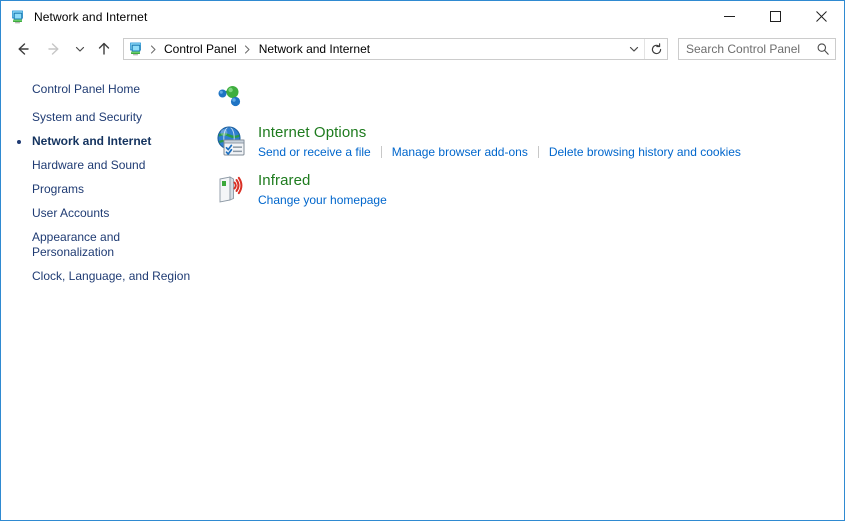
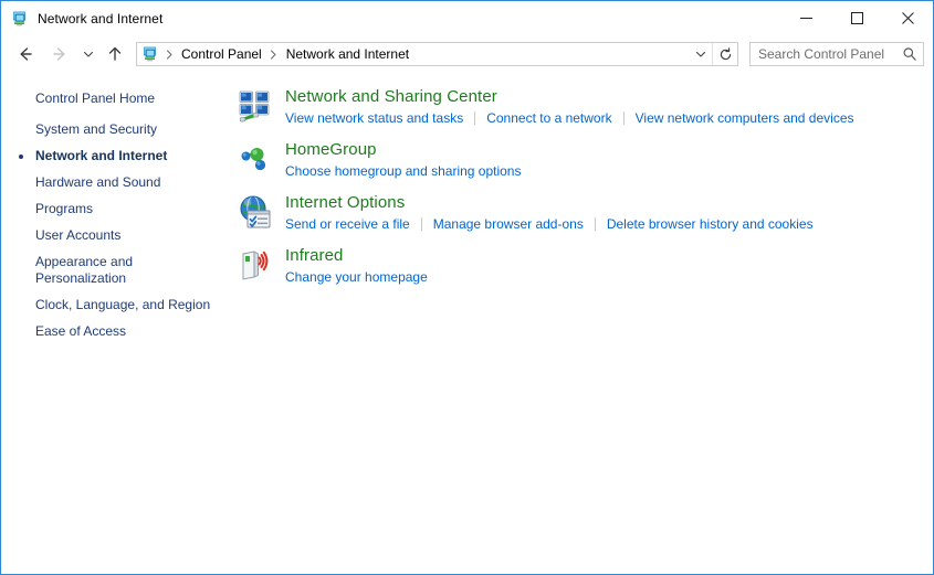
  Network and Internet
  Control Panel
  Network and Internet
  Search Control Panel
  Control Panel Home
  System and Security
  Network and Internet
  Hardware and Sound
  Programs
  User Accounts
  Appearance and Personalization
  Clock, Language, and Region
+ Ease of Access
+ Network and Sharing Center
+ View network status and tasks
+ Connect to a network
+ View network computers and devices
+ HomeGroup
+ Choose homegroup and sharing options
  Internet Options
  Send or receive a file
  Manage browser add-ons
- Delete browsing history and cookies
+ Delete browser history and cookies
  Infrared
  Change your homepage
